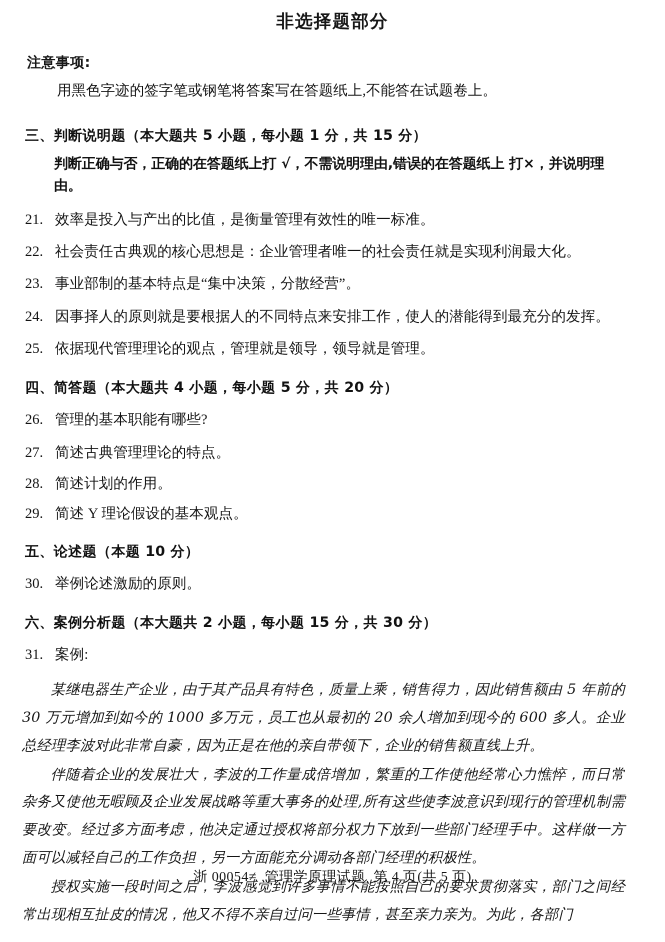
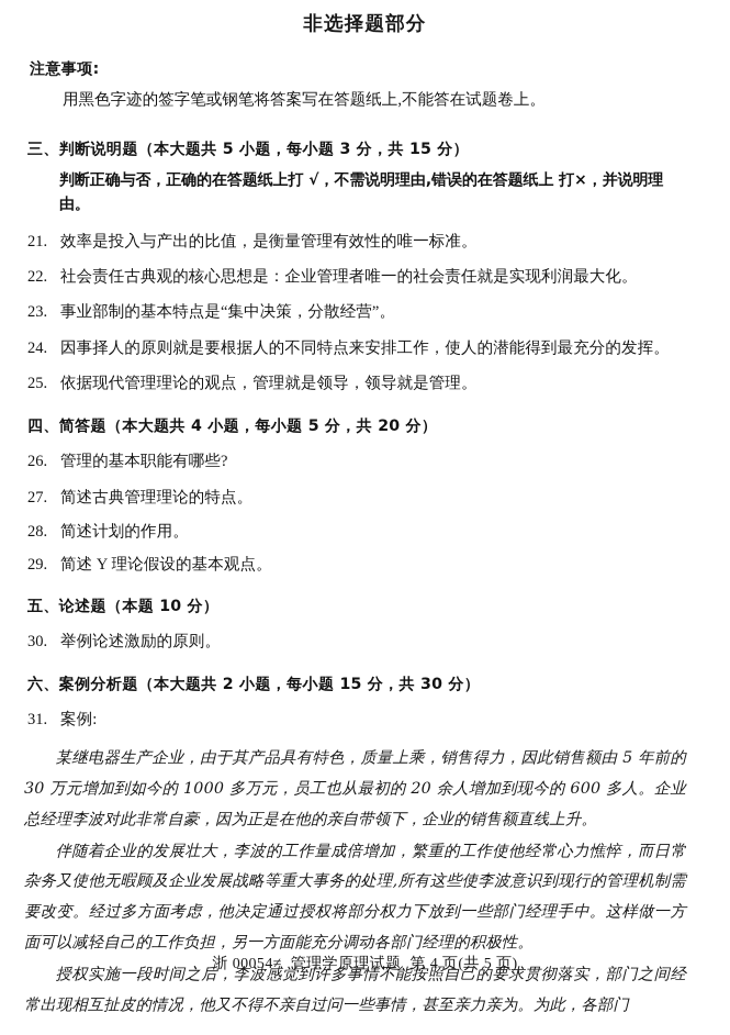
  非选择题部分
  注意事项:
  用黑色字迹的签字笔或钢笔将答案写在答题纸上,不能答在试题卷上。
- 三、判断说明题（本大题共 5 小题，每小题 1 分，共 15 分）
+ 三、判断说明题（本大题共 5 小题，每小题 3 分，共 15 分）
  判断正确与否，正确的在答题纸上打 √，不需说明理由,错误的在答题纸上 打×，并说明理由。
  21.
  效率是投入与产出的比值，是衡量管理有效性的唯一标准。
  22.
  社会责任古典观的核心思想是：企业管理者唯一的社会责任就是实现利润最大化。
  23.
  事业部制的基本特点是“集中决策，分散经营”。
  24.
  因事择人的原则就是要根据人的不同特点来安排工作，使人的潜能得到最充分的发挥。
  25.
  依据现代管理理论的观点，管理就是领导，领导就是管理。
  四、简答题（本大题共 4 小题，每小题 5 分，共 20 分）
  26.
  管理的基本职能有哪些?
  27.
  简述古典管理理论的特点。
  28.
  简述计划的作用。
  29.
  简述 Y 理论假设的基本观点。
  五、论述题（本题 10 分）
  30.
  举例论述激励的原则。
  六、案例分析题（本大题共 2 小题，每小题 15 分，共 30 分）
  31.
  案例:
  某继电器生产企业，由于其产品具有特色，质量上乘，销售得力，因此销售额由 5 年前的 30 万元增加到如今的 1000 多万元，员工也从最初的 20 余人增加到现今的 600 多人。企业总经理李波对此非常自豪，因为正是在他的亲自带领下，企业的销售额直线上升。
  伴随着企业的发展壮大，李波的工作量成倍增加，繁重的工作使他经常心力憔悴，而日常杂务又使他无暇顾及企业发展战略等重大事务的处理,所有这些使李波意识到现行的管理机制需要改变。经过多方面考虑，他决定通过授权将部分权力下放到一些部门经理手中。这样做一方面可以减轻自己的工作负担，另一方面能充分调动各部门经理的积极性。
  授权实施一段时间之后，李波感觉到许多事情不能按照自己的要求贯彻落实，部门之间经常出现相互扯皮的情况，他又不得不亲自过问一些事情，甚至亲力亲为。为此，各部门
  浙 00054≠ 管理学原理试题 第 4 页(共 5 页)
